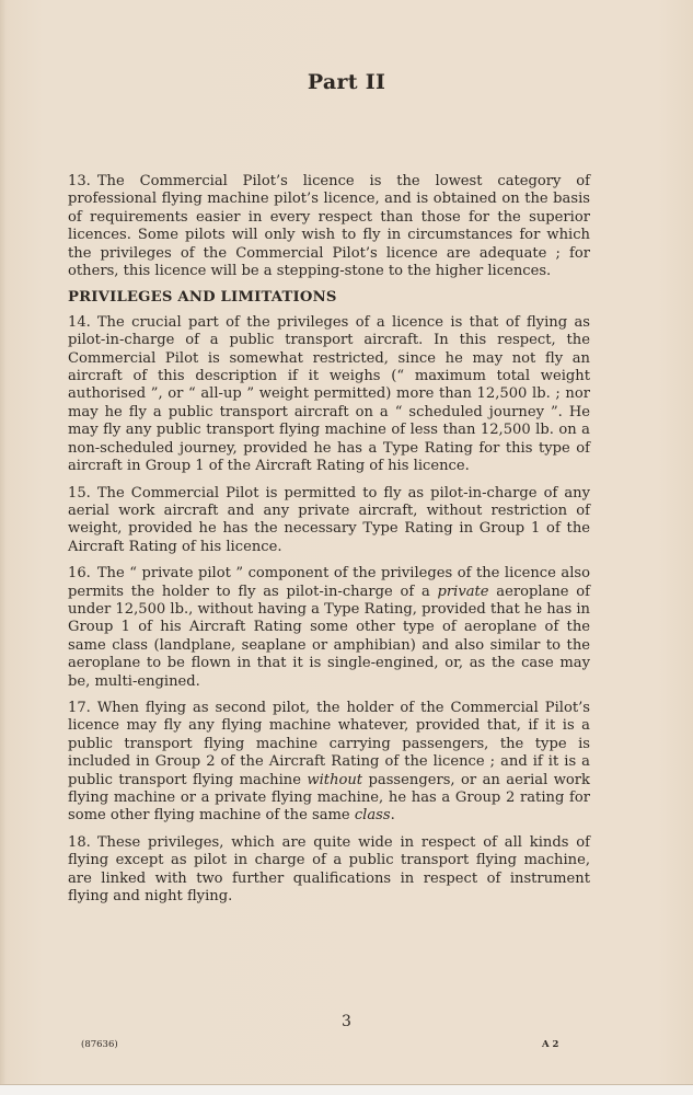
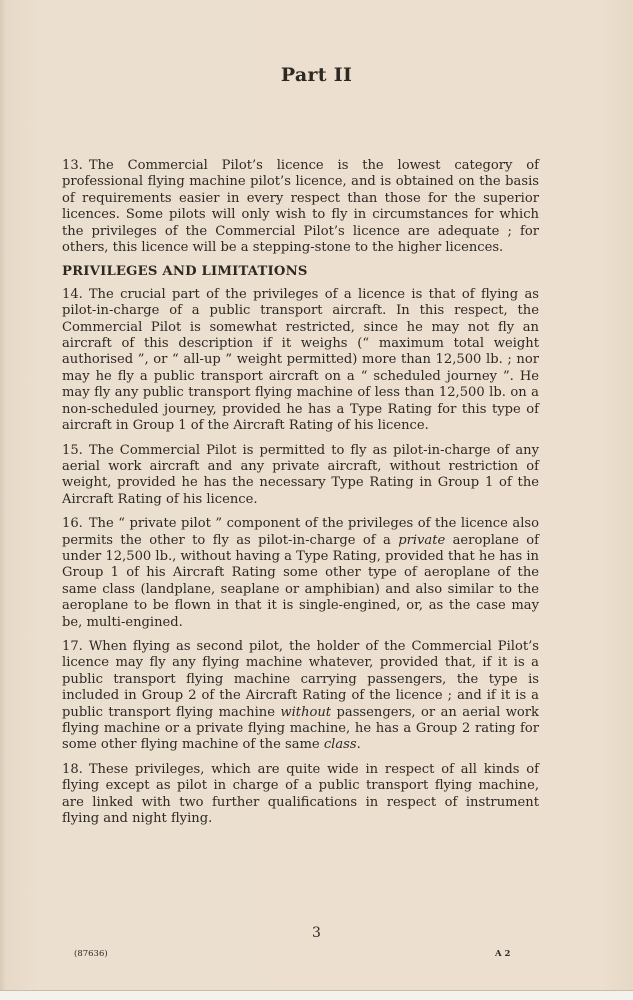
  Part II
  13. The Commercial Pilot’s licence is the lowest category of professional flying machine pilot’s licence, and is obtained on the basis of requirements easier in every respect than those for the superior licences. Some pilots will only wish to fly in circumstances for which the privileges of the Commercial Pilot’s licence are adequate ; for others, this licence will be a stepping-stone to the higher licences.
  PRIVILEGES AND LIMITATIONS
  14. The crucial part of the privileges of a licence is that of flying as pilot-in-charge of a public transport aircraft. In this respect, the Commercial Pilot is somewhat restricted, since he may not fly an aircraft of this description if it weighs (“ maximum total weight authorised ”, or “ all-up ” weight permitted) more than 12,500 lb. ; nor may he fly a public transport aircraft on a “ scheduled journey ”. He may fly any public transport flying machine of less than 12,500 lb. on a non-scheduled journey, provided he has a Type Rating for this type of aircraft in Group 1 of the Aircraft Rating of his licence.
  15. The Commercial Pilot is permitted to fly as pilot-in-charge of any aerial work aircraft and any private aircraft, without restriction of weight, provided he has the necessary Type Rating in Group 1 of the Aircraft Rating of his licence.
- 16. The “ private pilot ” component of the privileges of the licence also permits the holder to fly as pilot-in-charge of a private aeroplane of under 12,500 lb., without having a Type Rating, provided that he has in Group 1 of his Aircraft Rating some other type of aeroplane of the same class (landplane, seaplane or amphibian) and also similar to the aeroplane to be flown in that it is single-engined, or, as the case may be, multi-engined.
+ 16. The “ private pilot ” component of the privileges of the licence also permits the other to fly as pilot-in-charge of a private aeroplane of under 12,500 lb., without having a Type Rating, provided that he has in Group 1 of his Aircraft Rating some other type of aeroplane of the same class (landplane, seaplane or amphibian) and also similar to the aeroplane to be flown in that it is single-engined, or, as the case may be, multi-engined.
  17. When flying as second pilot, the holder of the Commercial Pilot’s licence may fly any flying machine whatever, provided that, if it is a public transport flying machine carrying passengers, the type is included in Group 2 of the Aircraft Rating of the licence ; and if it is a public transport flying machine without passengers, or an aerial work flying machine or a private flying machine, he has a Group 2 rating for some other flying machine of the same class.
  18. These privileges, which are quite wide in respect of all kinds of flying except as pilot in charge of a public transport flying machine, are linked with two further qualifications in respect of instrument flying and night flying.
  3
  (87636)
  A 2
